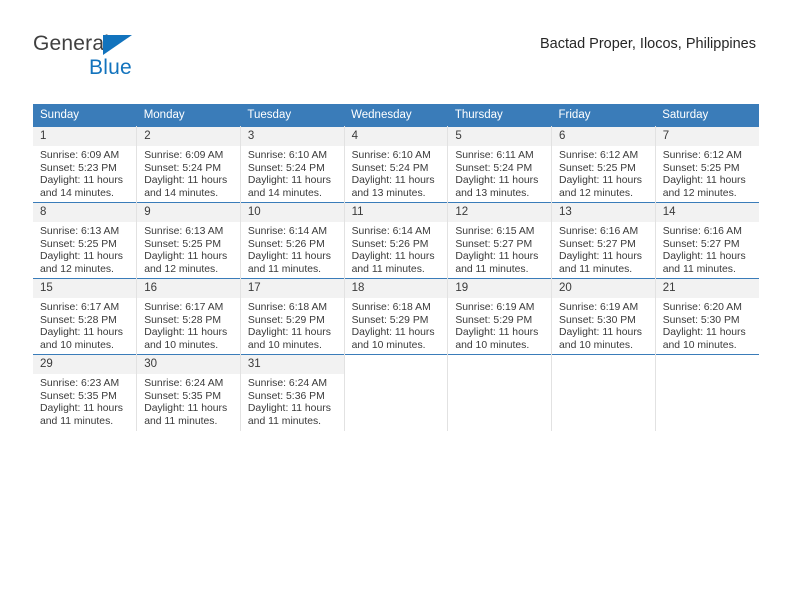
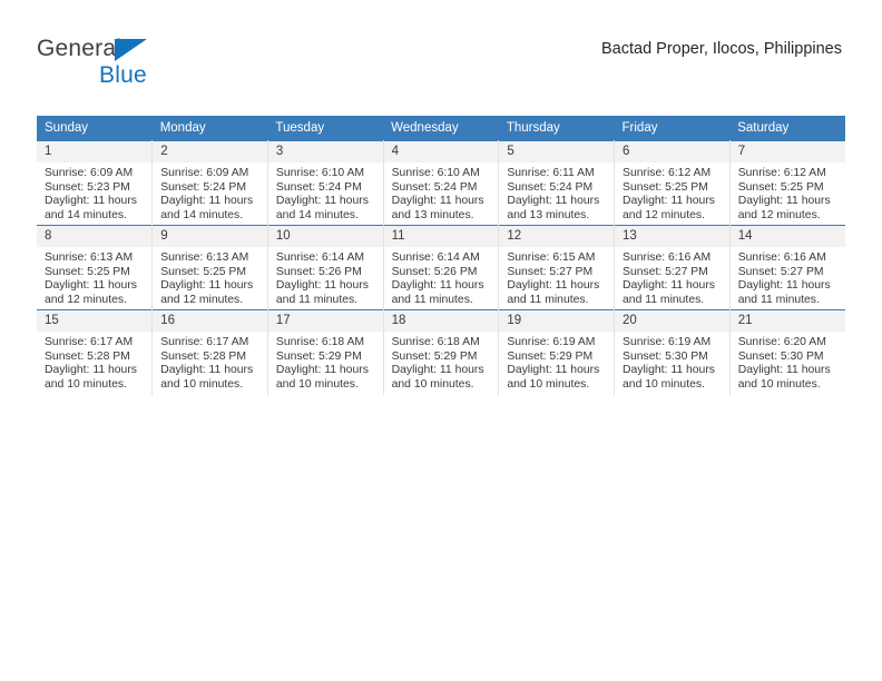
  General
  Blue
  Bactad Proper, Ilocos, Philippines
  Sunday	Monday	Tuesday	Wednesday	Thursday	Friday	Saturday
  1Sunrise: 6:09 AMSunset: 5:23 PMDaylight: 11 hoursand 14 minutes.	2Sunrise: 6:09 AMSunset: 5:24 PMDaylight: 11 hoursand 14 minutes.	3Sunrise: 6:10 AMSunset: 5:24 PMDaylight: 11 hoursand 14 minutes.	4Sunrise: 6:10 AMSunset: 5:24 PMDaylight: 11 hoursand 13 minutes.	5Sunrise: 6:11 AMSunset: 5:24 PMDaylight: 11 hoursand 13 minutes.	6Sunrise: 6:12 AMSunset: 5:25 PMDaylight: 11 hoursand 12 minutes.	7Sunrise: 6:12 AMSunset: 5:25 PMDaylight: 11 hoursand 12 minutes.
  8Sunrise: 6:13 AMSunset: 5:25 PMDaylight: 11 hoursand 12 minutes.	9Sunrise: 6:13 AMSunset: 5:25 PMDaylight: 11 hoursand 12 minutes.	10Sunrise: 6:14 AMSunset: 5:26 PMDaylight: 11 hoursand 11 minutes.	11Sunrise: 6:14 AMSunset: 5:26 PMDaylight: 11 hoursand 11 minutes.	12Sunrise: 6:15 AMSunset: 5:27 PMDaylight: 11 hoursand 11 minutes.	13Sunrise: 6:16 AMSunset: 5:27 PMDaylight: 11 hoursand 11 minutes.	14Sunrise: 6:16 AMSunset: 5:27 PMDaylight: 11 hoursand 11 minutes.
  15Sunrise: 6:17 AMSunset: 5:28 PMDaylight: 11 hoursand 10 minutes.	16Sunrise: 6:17 AMSunset: 5:28 PMDaylight: 11 hoursand 10 minutes.	17Sunrise: 6:18 AMSunset: 5:29 PMDaylight: 11 hoursand 10 minutes.	18Sunrise: 6:18 AMSunset: 5:29 PMDaylight: 11 hoursand 10 minutes.	19Sunrise: 6:19 AMSunset: 5:29 PMDaylight: 11 hoursand 10 minutes.	20Sunrise: 6:19 AMSunset: 5:30 PMDaylight: 11 hoursand 10 minutes.	21Sunrise: 6:20 AMSunset: 5:30 PMDaylight: 11 hoursand 10 minutes.
- 29Sunrise: 6:23 AMSunset: 5:35 PMDaylight: 11 hoursand 11 minutes.	30Sunrise: 6:24 AMSunset: 5:35 PMDaylight: 11 hoursand 11 minutes.	31Sunrise: 6:24 AMSunset: 5:36 PMDaylight: 11 hoursand 11 minutes.
